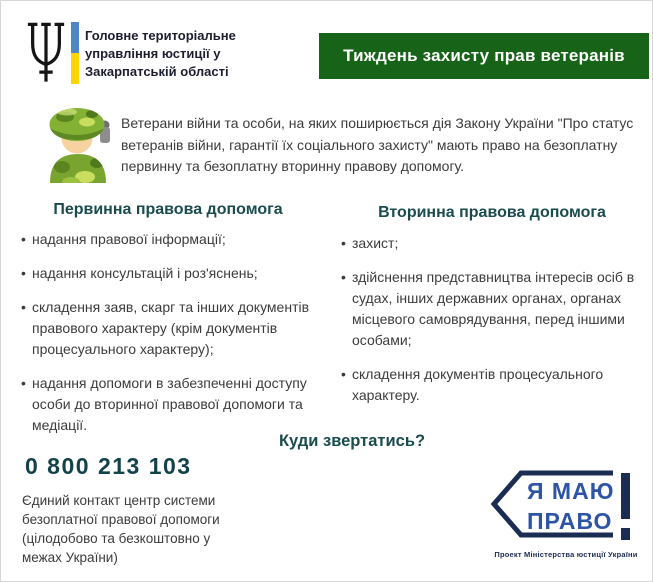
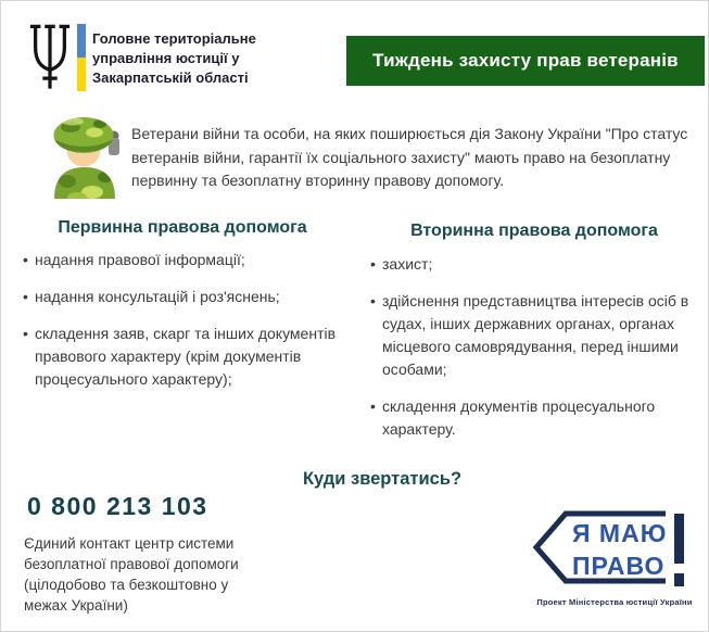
  Головне територіальне
  управління юстиції у
  Закарпатській області
  Тиждень захисту прав ветеранів
  Ветерани війни та особи, на яких поширюється дія Закону України "Про статус ветеранів війни, гарантії їх соціального захисту" мають право на безоплатну первинну та безоплатну вторинну правову допомогу.
  Первинна правова допомога
  надання правової інформації;
  надання консультацій і роз'яснень;
  складення заяв, скарг та інших документів правового характеру (крім документів процесуального характеру);
- надання допомоги в забезпеченні доступу особи до вторинної правової допомоги та медіації.
  Вторинна правова допомога
  захист;
  здійснення представництва інтересів осіб в судах, інших державних органах, органах місцевого самоврядування, перед іншими особами;
  складення документів процесуального характеру.
  Куди звертатись?
  0 800 213 103
  Єдиний контакт центр системи безоплатної правової допомоги (цілодобово та безкоштовно у межах України)
  Я МАЮ
  ПРАВО
  Проект Міністерства юстиції України
